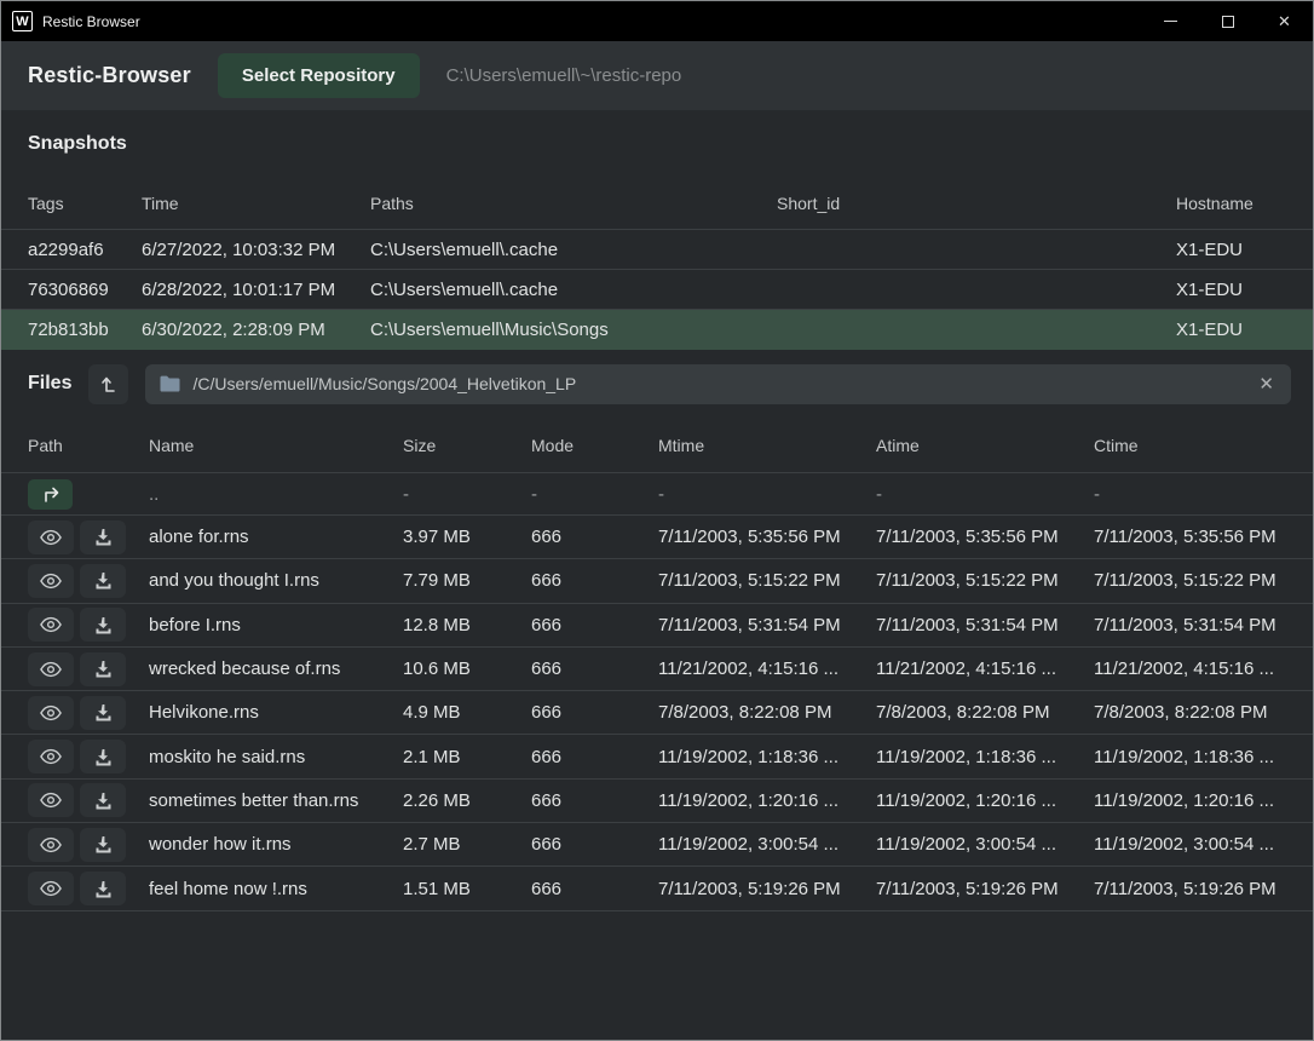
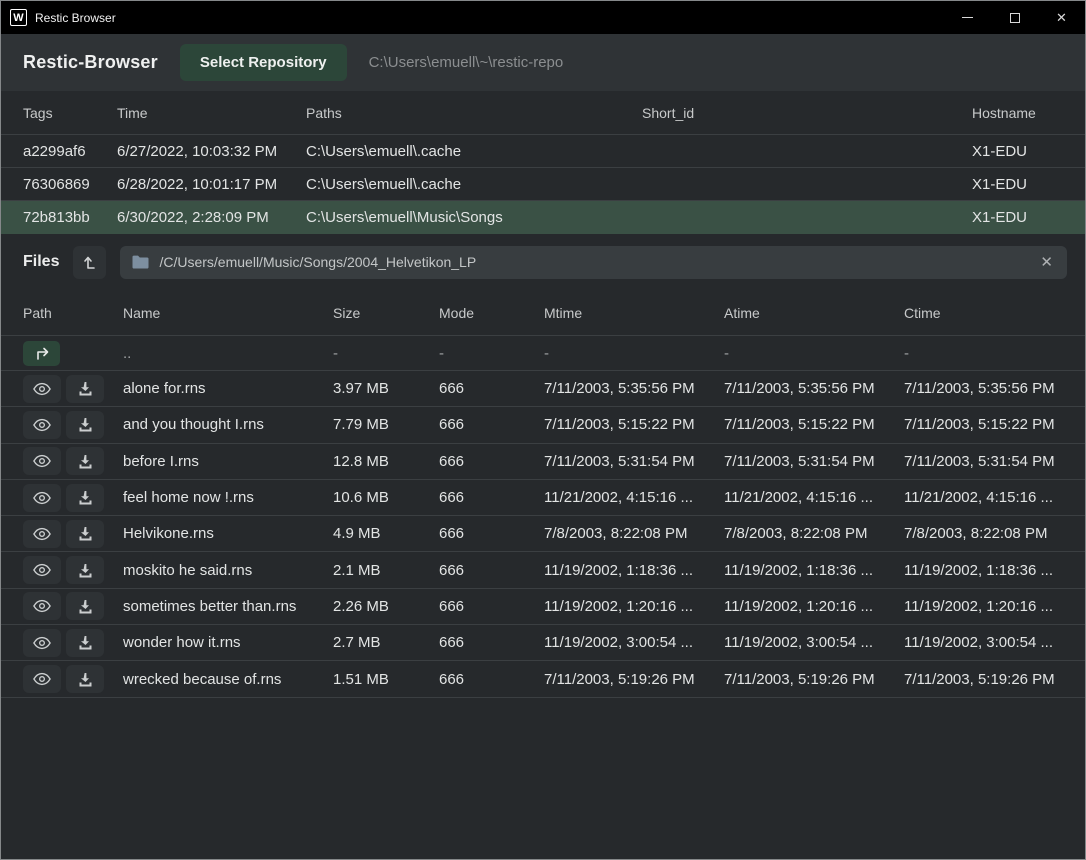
  W
  Restic Browser
  ✕
  Restic-Browser
  Select Repository
  C:\Users\emuell\~\restic-repo
- Snapshots
  Tags
  Time
  Paths
  Short_id
  Hostname
  a2299af6
  6/27/2022, 10:03:32 PM
  C:\Users\emuell\.cache
  X1-EDU
  76306869
  6/28/2022, 10:01:17 PM
  C:\Users\emuell\.cache
  X1-EDU
  72b813bb
  6/30/2022, 2:28:09 PM
  C:\Users\emuell\Music\Songs
  X1-EDU
  Files
  /C/Users/emuell/Music/Songs/2004_Helvetikon_LP
  ✕
  Path
  Name
  Size
  Mode
  Mtime
  Atime
  Ctime
  ..
  -
  -
  -
  -
  -
  alone for.rns
  3.97 MB
  666
  7/11/2003, 5:35:56 PM
  7/11/2003, 5:35:56 PM
  7/11/2003, 5:35:56 PM
  and you thought I.rns
  7.79 MB
  666
  7/11/2003, 5:15:22 PM
  7/11/2003, 5:15:22 PM
  7/11/2003, 5:15:22 PM
  before I.rns
  12.8 MB
  666
  7/11/2003, 5:31:54 PM
  7/11/2003, 5:31:54 PM
  7/11/2003, 5:31:54 PM
- wrecked because of.rns
+ feel home now !.rns
  10.6 MB
  666
  11/21/2002, 4:15:16 ...
  11/21/2002, 4:15:16 ...
  11/21/2002, 4:15:16 ...
  Helvikone.rns
  4.9 MB
  666
  7/8/2003, 8:22:08 PM
  7/8/2003, 8:22:08 PM
  7/8/2003, 8:22:08 PM
  moskito he said.rns
  2.1 MB
  666
  11/19/2002, 1:18:36 ...
  11/19/2002, 1:18:36 ...
  11/19/2002, 1:18:36 ...
  sometimes better than.rns
  2.26 MB
  666
  11/19/2002, 1:20:16 ...
  11/19/2002, 1:20:16 ...
  11/19/2002, 1:20:16 ...
  wonder how it.rns
  2.7 MB
  666
  11/19/2002, 3:00:54 ...
  11/19/2002, 3:00:54 ...
  11/19/2002, 3:00:54 ...
- feel home now !.rns
+ wrecked because of.rns
  1.51 MB
  666
  7/11/2003, 5:19:26 PM
  7/11/2003, 5:19:26 PM
  7/11/2003, 5:19:26 PM
